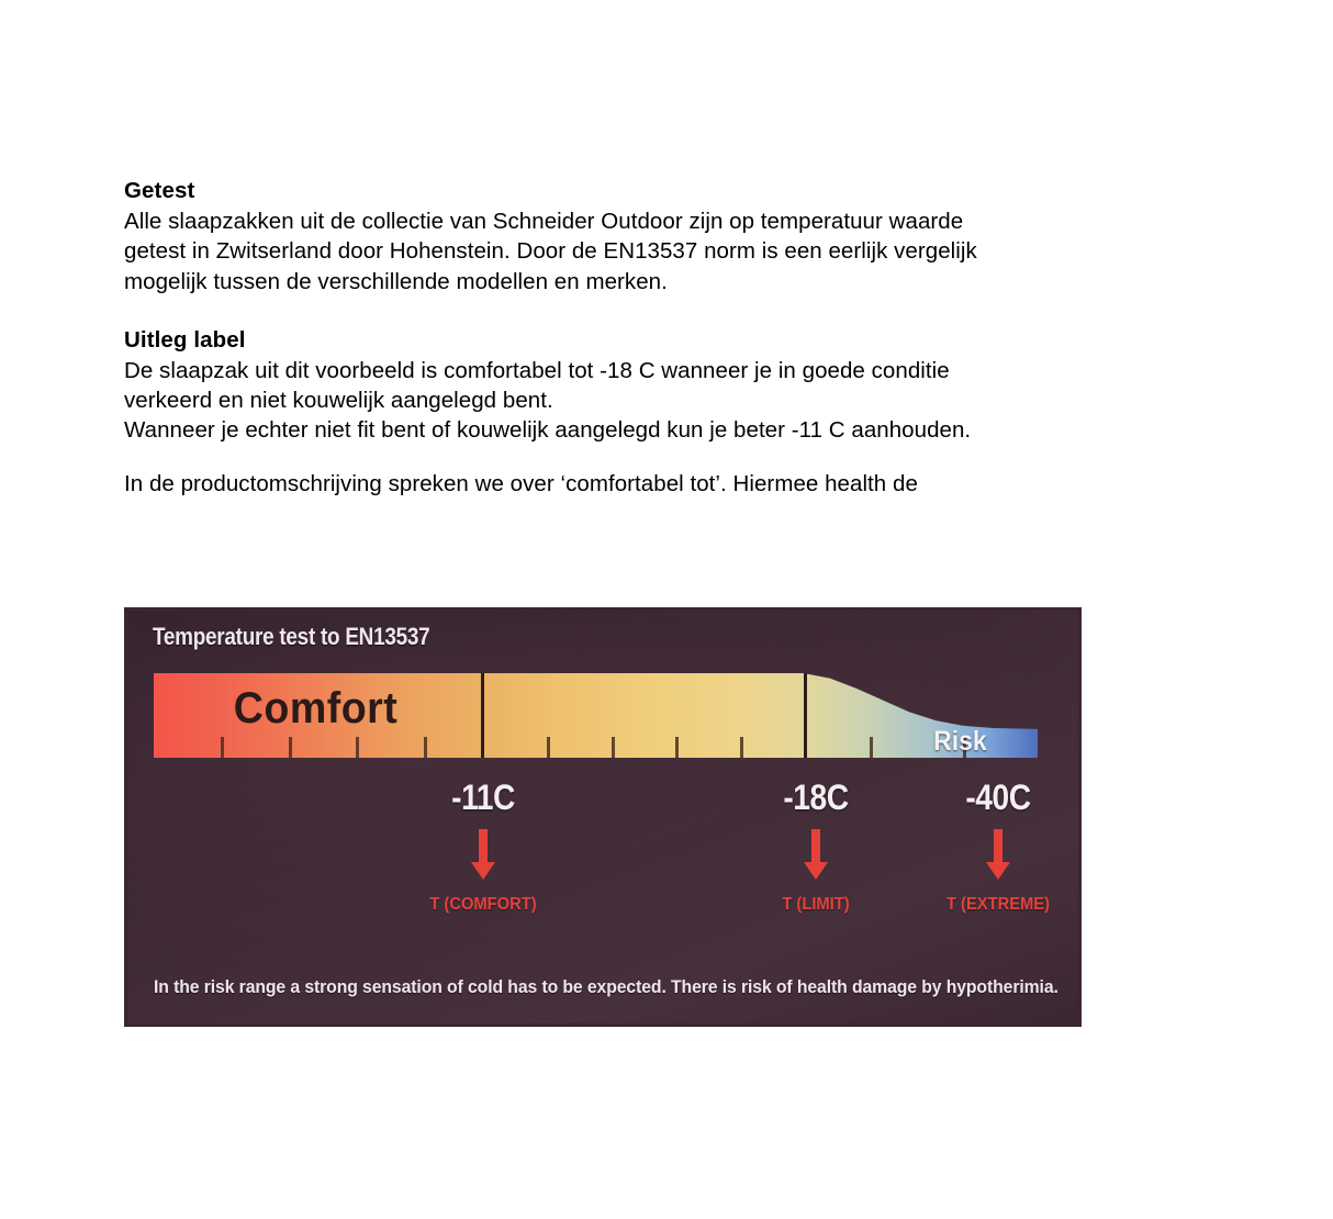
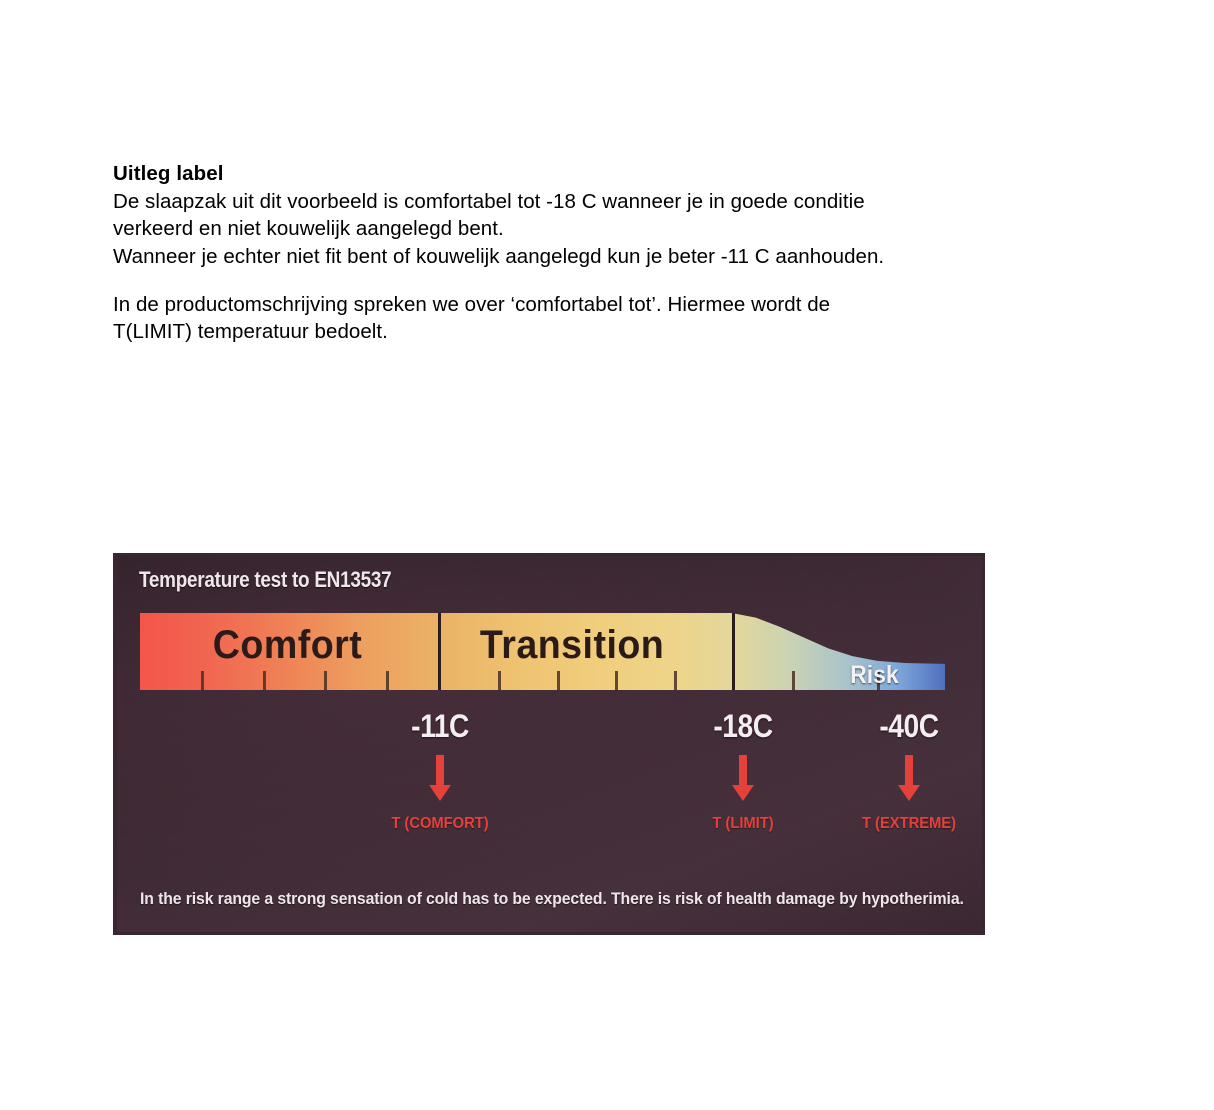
- Getest
- Alle slaapzakken uit de collectie van Schneider Outdoor zijn op temperatuur waarde
- getest in Zwitserland door Hohenstein. Door de EN13537 norm is een eerlijk vergelijk
- mogelijk tussen de verschillende modellen en merken.
  Uitleg label
  De slaapzak uit dit voorbeeld is comfortabel tot -18 C wanneer je in goede conditie
  verkeerd en niet kouwelijk aangelegd bent.
  Wanneer je echter niet fit bent of kouwelijk aangelegd kun je beter -11 C aanhouden.
- In de productomschrijving spreken we over ‘comfortabel tot’. Hiermee health de
+ In de productomschrijving spreken we over ‘comfortabel tot’. Hiermee wordt de
+ T(LIMIT) temperatuur bedoelt.
  Temperature test to EN13537
  Comfort
+ Transition
  Risk
  -11C
  T (COMFORT)
  -18C
  T (LIMIT)
  -40C
  T (EXTREME)
  In the risk range a strong sensation of cold has to be expected. There is risk of health damage by hypotherimia.
